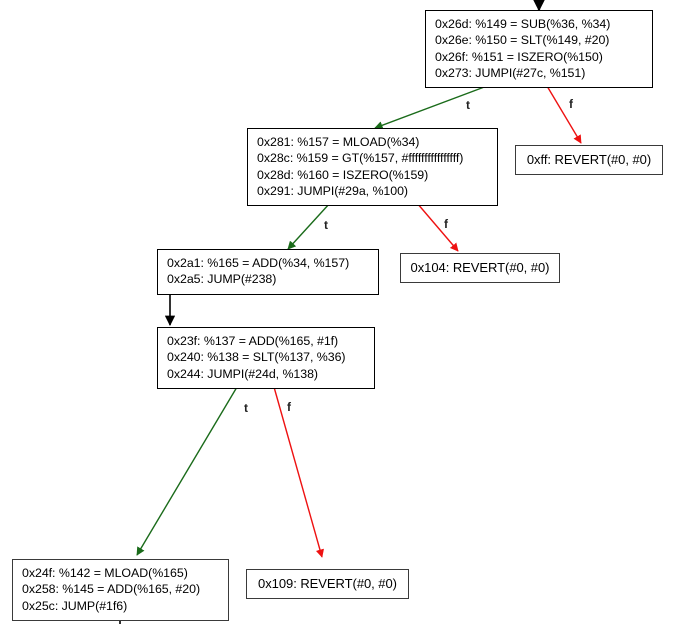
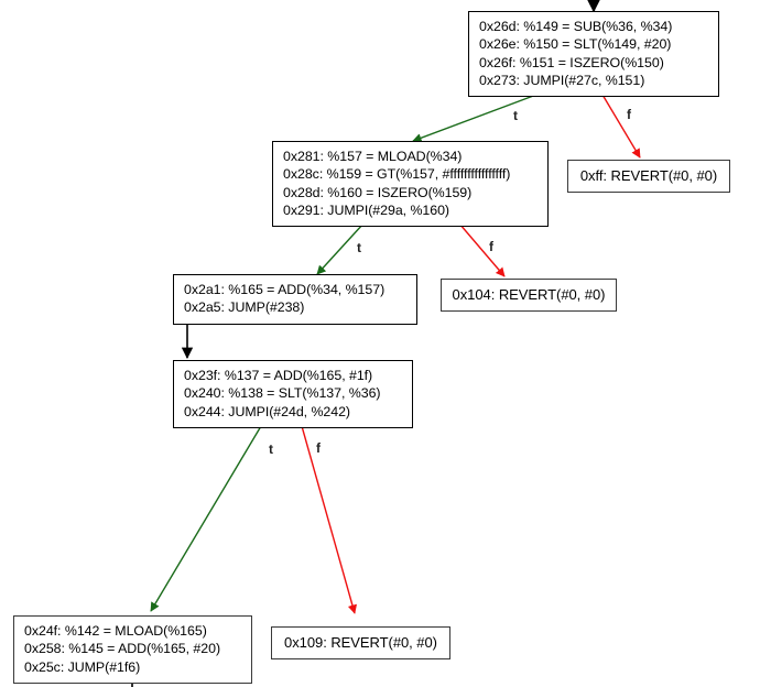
  0x26d: %149 = SUB(%36, %34)
  0x26e: %150 = SLT(%149, #20)
  0x26f: %151 = ISZERO(%150)
  0x273: JUMPI(#27c, %151)
  0xff: REVERT(#0, #0)
  0x281: %157 = MLOAD(%34)
  0x28c: %159 = GT(%157, #ffffffffffffffff)
  0x28d: %160 = ISZERO(%159)
- 0x291: JUMPI(#29a, %100)
+ 0x291: JUMPI(#29a, %160)
  0x104: REVERT(#0, #0)
  0x2a1: %165 = ADD(%34, %157)
  0x2a5: JUMP(#238)
  0x23f: %137 = ADD(%165, #1f)
  0x240: %138 = SLT(%137, %36)
- 0x244: JUMPI(#24d, %138)
+ 0x244: JUMPI(#24d, %242)
  0x109: REVERT(#0, #0)
  0x24f: %142 = MLOAD(%165)
  0x258: %145 = ADD(%165, #20)
  0x25c: JUMP(#1f6)
  t
  f
  t
  f
  t
  f
